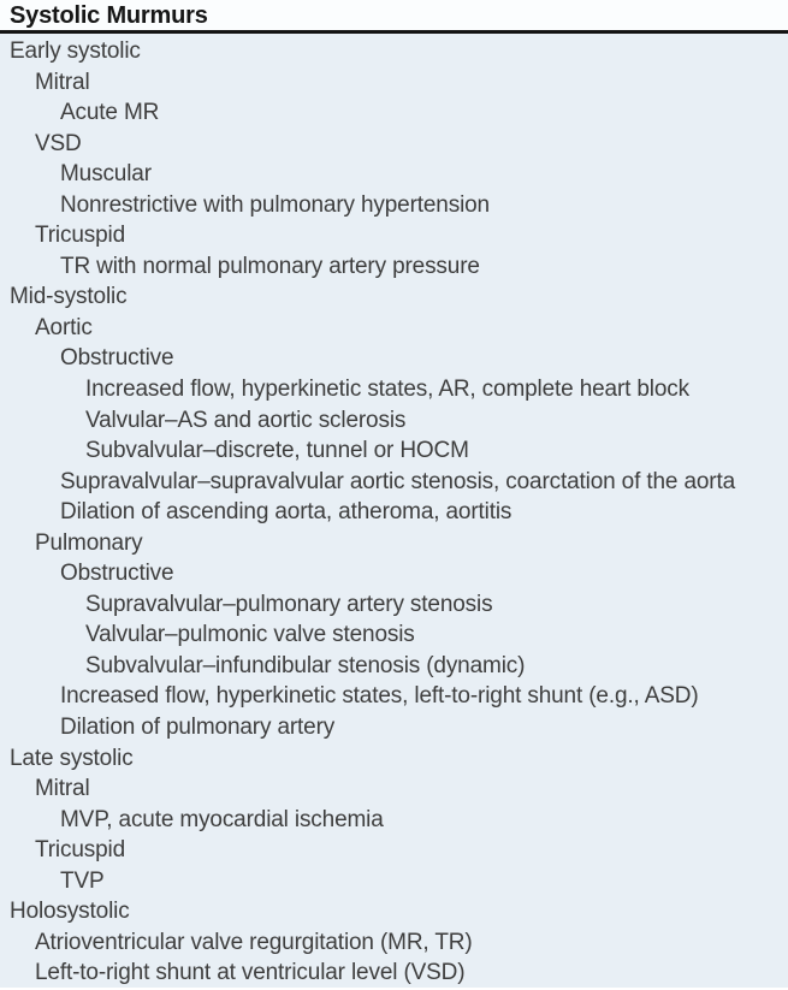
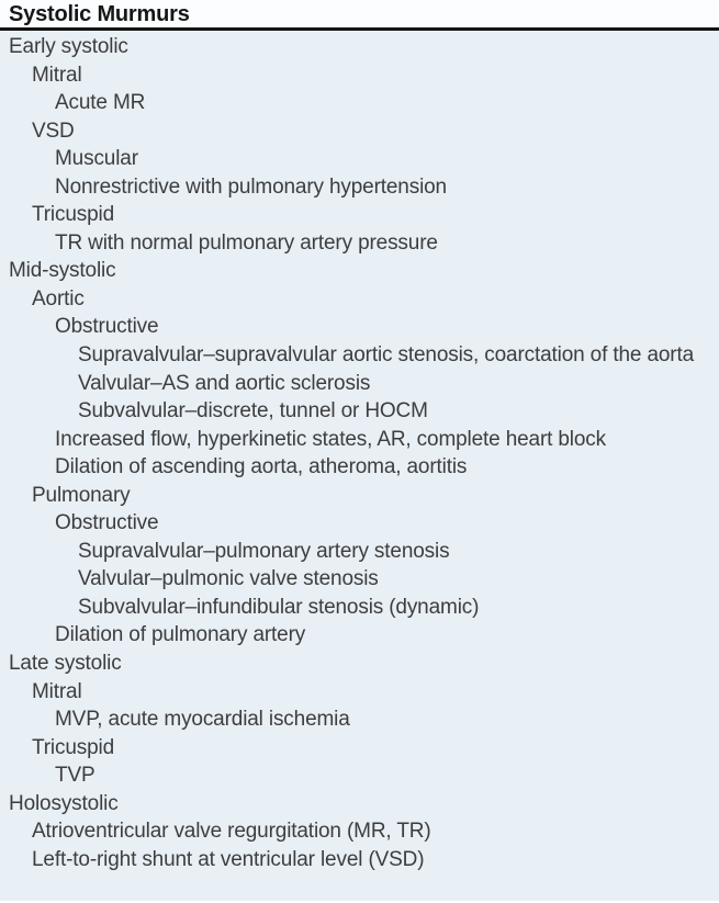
  Systolic Murmurs
  Early systolic
  Mitral
  Acute MR
  VSD
  Muscular
  Nonrestrictive with pulmonary hypertension
  Tricuspid
  TR with normal pulmonary artery pressure
  Mid-systolic
  Aortic
  Obstructive
- Increased flow, hyperkinetic states, AR, complete heart block
+ Supravalvular–supravalvular aortic stenosis, coarctation of the aorta
  Valvular–AS and aortic sclerosis
  Subvalvular–discrete, tunnel or HOCM
- Supravalvular–supravalvular aortic stenosis, coarctation of the aorta
+ Increased flow, hyperkinetic states, AR, complete heart block
  Dilation of ascending aorta, atheroma, aortitis
  Pulmonary
  Obstructive
  Supravalvular–pulmonary artery stenosis
  Valvular–pulmonic valve stenosis
  Subvalvular–infundibular stenosis (dynamic)
- Increased flow, hyperkinetic states, left-to-right shunt (e.g., ASD)
  Dilation of pulmonary artery
  Late systolic
  Mitral
  MVP, acute myocardial ischemia
  Tricuspid
  TVP
  Holosystolic
  Atrioventricular valve regurgitation (MR, TR)
  Left-to-right shunt at ventricular level (VSD)
